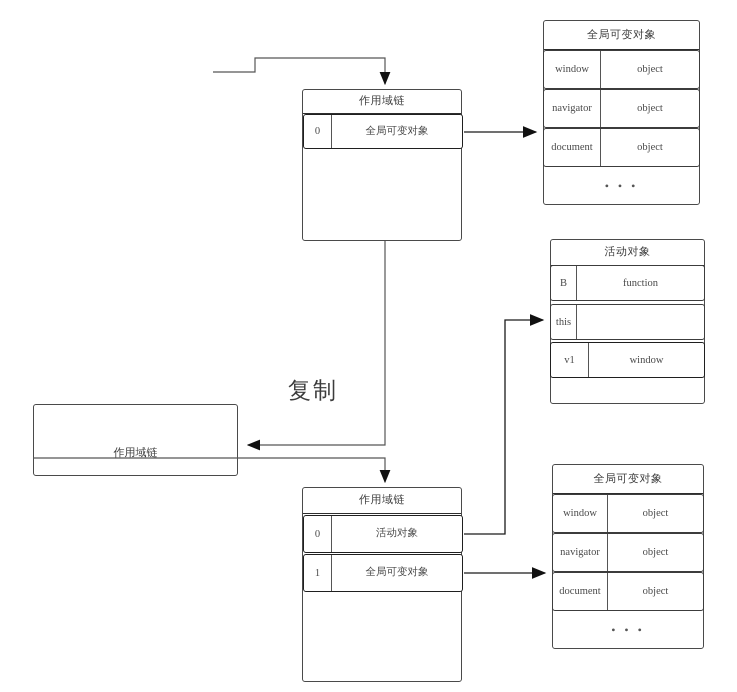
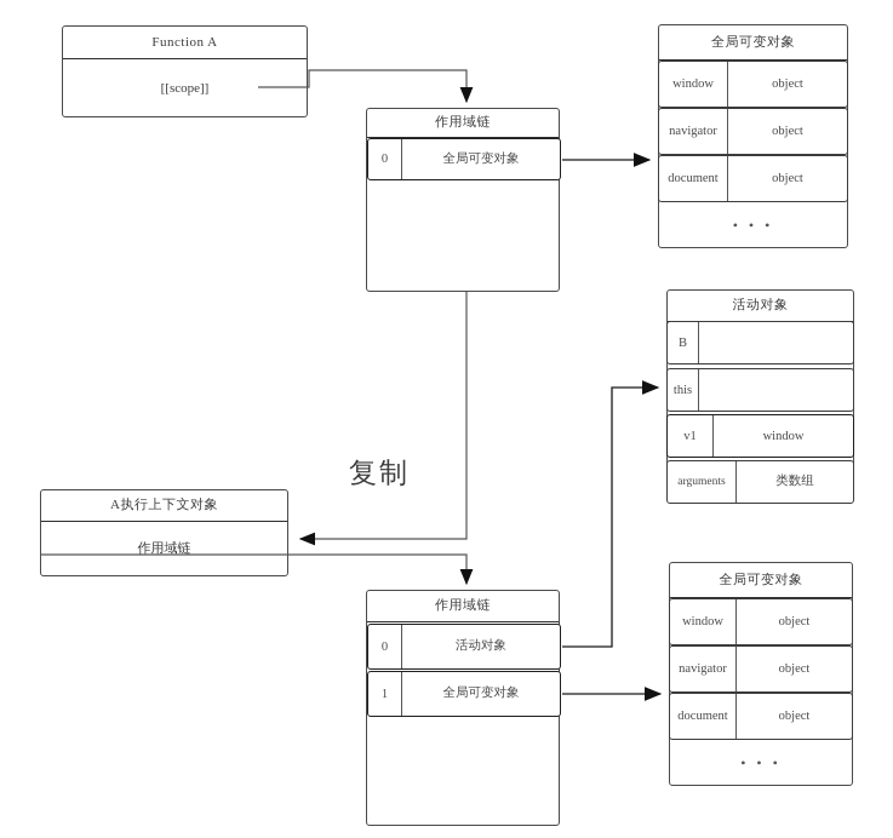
+ Function A
+ [[scope]]
  作用域链
  0
  全局可变对象
  全局可变对象
  window
  object
  navigator
  object
  document
  object
  • • •
  活动对象
  B
- function
  this
  v1
  window
+ arguments
+ 类数组
+ A执行上下文对象
  作用域链
  作用域链
  0
  活动对象
  1
  全局可变对象
  全局可变对象
  window
  object
  navigator
  object
  document
  object
  • • •
  复制
